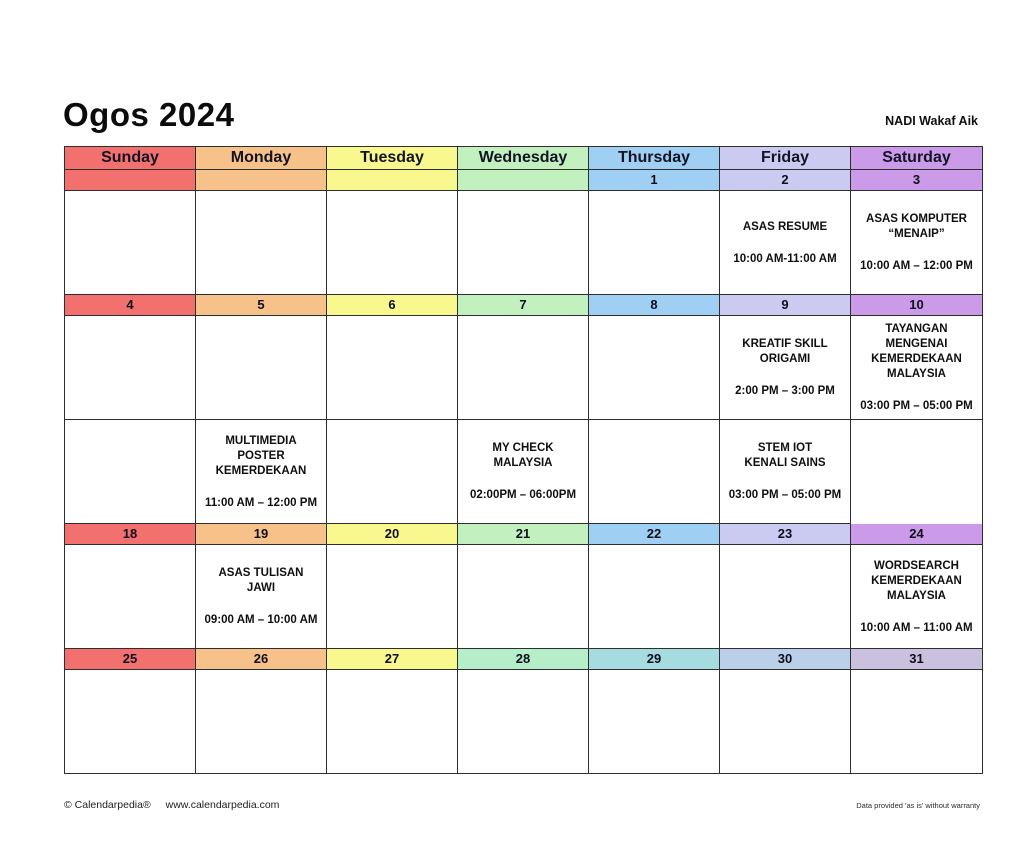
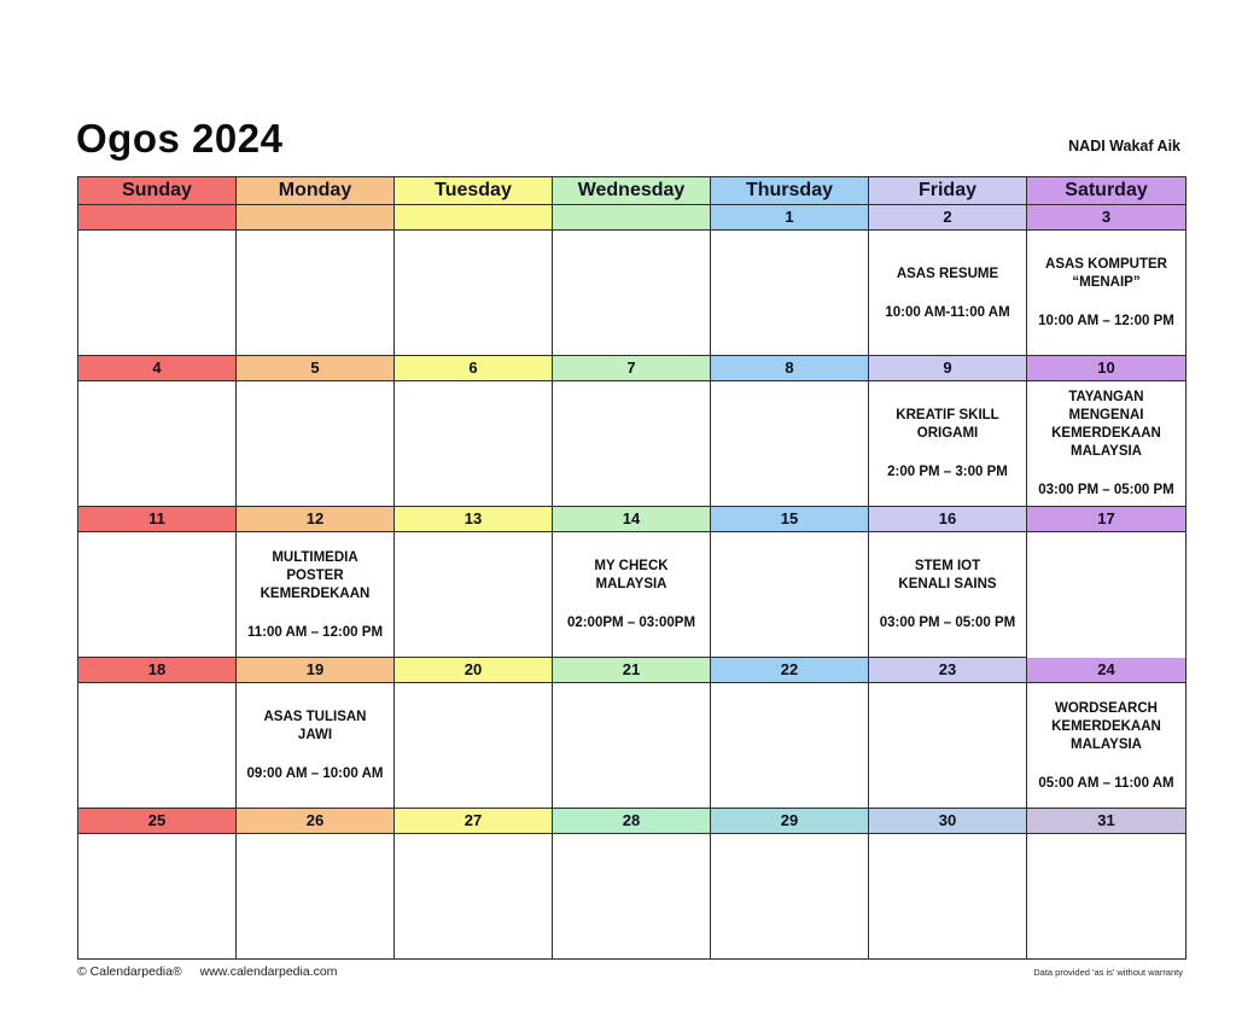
  Ogos 2024
  NADI Wakaf Aik
  Sunday
  Monday
  Tuesday
  Wednesday
  Thursday
  Friday
  Saturday
  1
  2
  3
  ASAS RESUME
  10:00 AM-11:00 AM
  ASAS KOMPUTER
  “MENAIP”
  10:00 AM – 12:00 PM
  4
  5
  6
  7
  8
  9
  10
  KREATIF SKILL
  ORIGAMI
  2:00 PM – 3:00 PM
  TAYANGAN
  MENGENAI
  KEMERDEKAAN
  MALAYSIA
  03:00 PM – 05:00 PM
+ 11
+ 12
+ 13
+ 14
+ 15
+ 16
+ 17
  MULTIMEDIA
  POSTER
  KEMERDEKAAN
  11:00 AM – 12:00 PM
  MY CHECK
  MALAYSIA
- 02:00PM – 06:00PM
+ 02:00PM – 03:00PM
  STEM IOT
  KENALI SAINS
  03:00 PM – 05:00 PM
  18
  19
  20
  21
  22
  23
  24
  ASAS TULISAN
  JAWI
  09:00 AM – 10:00 AM
  WORDSEARCH
  KEMERDEKAAN
  MALAYSIA
- 10:00 AM – 11:00 AM
+ 05:00 AM – 11:00 AM
  25
  26
  27
  28
  29
  30
  31
  © Calendarpedia® www.calendarpedia.com
  Data provided 'as is' without warranty
